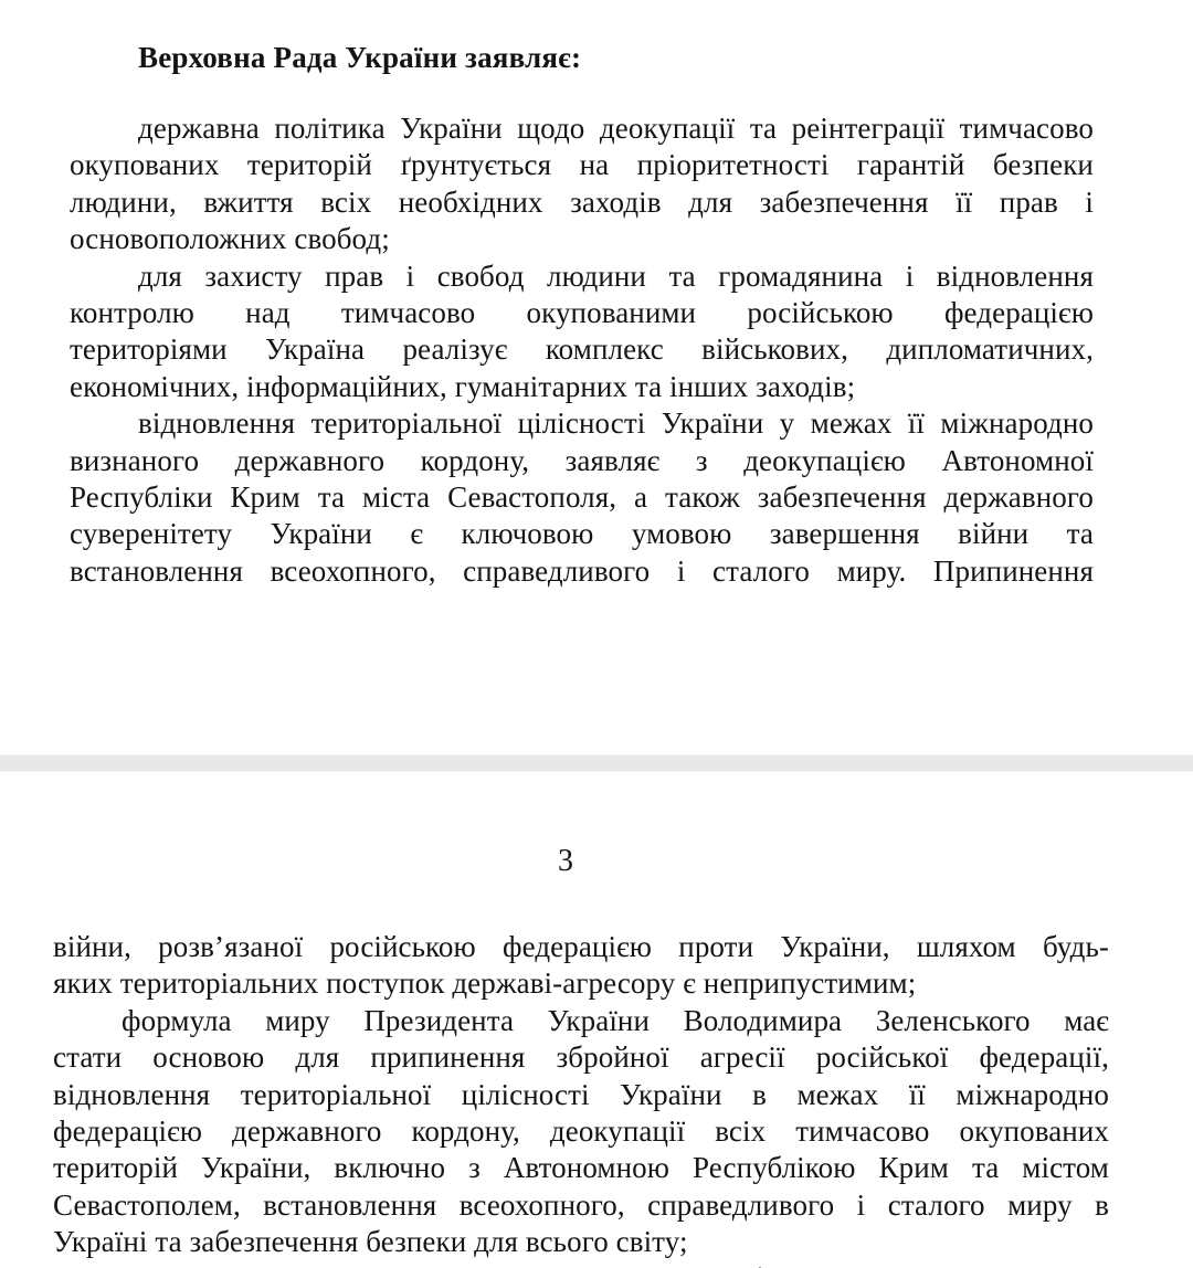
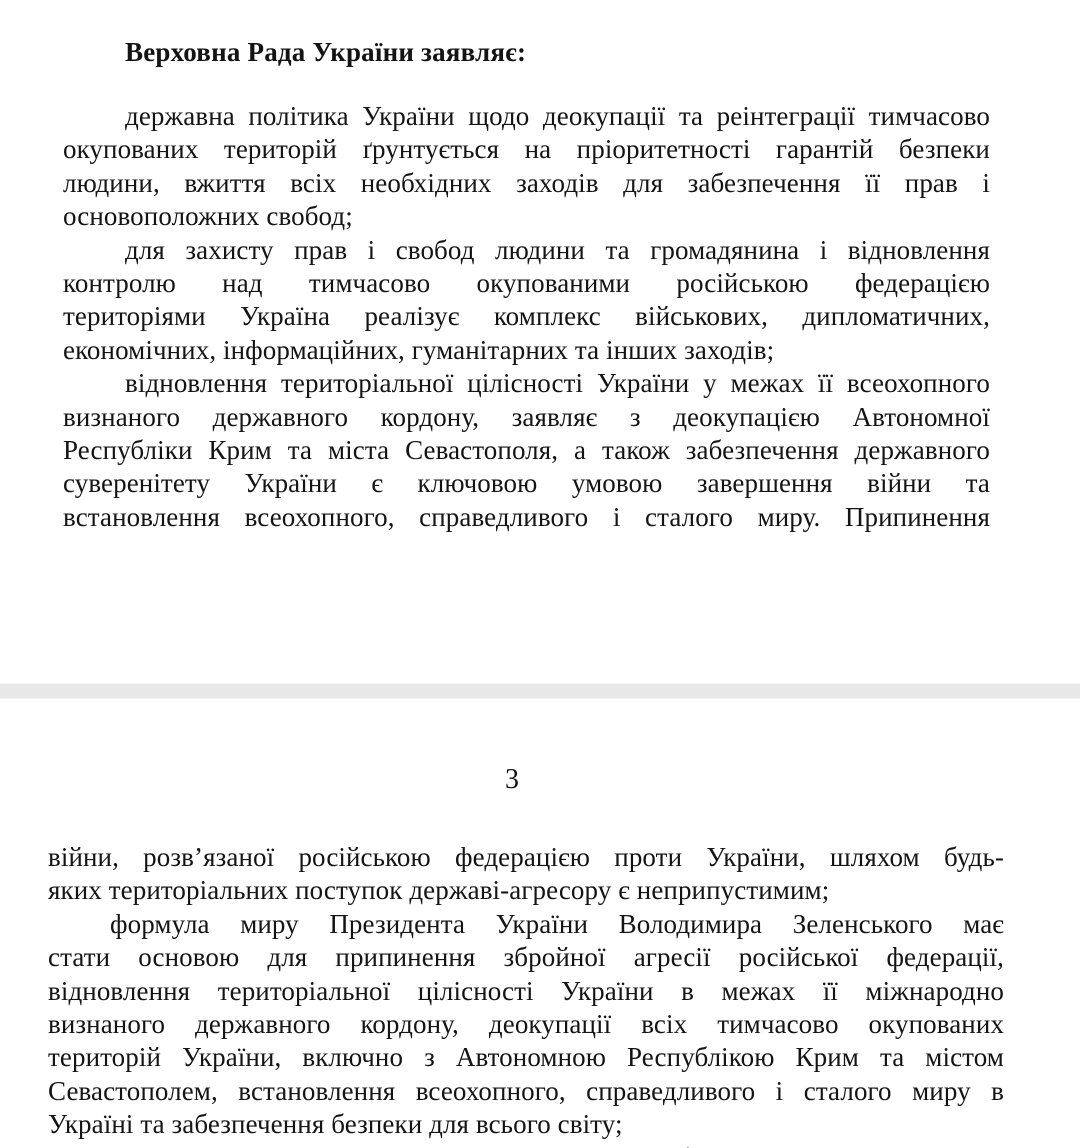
  Верховна Рада України заявляє:
  державна політика України щодо деокупації та реінтеграції тимчасово
  окупованих територій ґрунтується на пріоритетності гарантій безпеки
  людини, вжиття всіх необхідних заходів для забезпечення її прав і
  основоположних свобод;
  для захисту прав і свобод людини та громадянина і відновлення
  контролю над тимчасово окупованими російською федерацією
  територіями Україна реалізує комплекс військових, дипломатичних,
  економічних, інформаційних, гуманітарних та інших заходів;
- відновлення територіальної цілісності України у межах її міжнародно
+ відновлення територіальної цілісності України у межах її всеохопного
  визнаного державного кордону, заявляє з деокупацією Автономної
  Республіки Крим та міста Севастополя, а також забезпечення державного
  суверенітету України є ключовою умовою завершення війни та
  встановлення всеохопного, справедливого і сталого миру. Припинення
  3
  війни, розв’язаної російською федерацією проти України, шляхом будь-
  яких територіальних поступок державі-агресору є неприпустимим;
  формула миру Президента України Володимира Зеленського має
  стати основою для припинення збройної агресії російської федерації,
  відновлення територіальної цілісності України в межах її міжнародно
- федерацією державного кордону, деокупації всіх тимчасово окупованих
+ визнаного державного кордону, деокупації всіх тимчасово окупованих
  територій України, включно з Автономною Республікою Крим та містом
  Севастополем, встановлення всеохопного, справедливого і сталого миру в
  Україні та забезпечення безпеки для всього світу;
